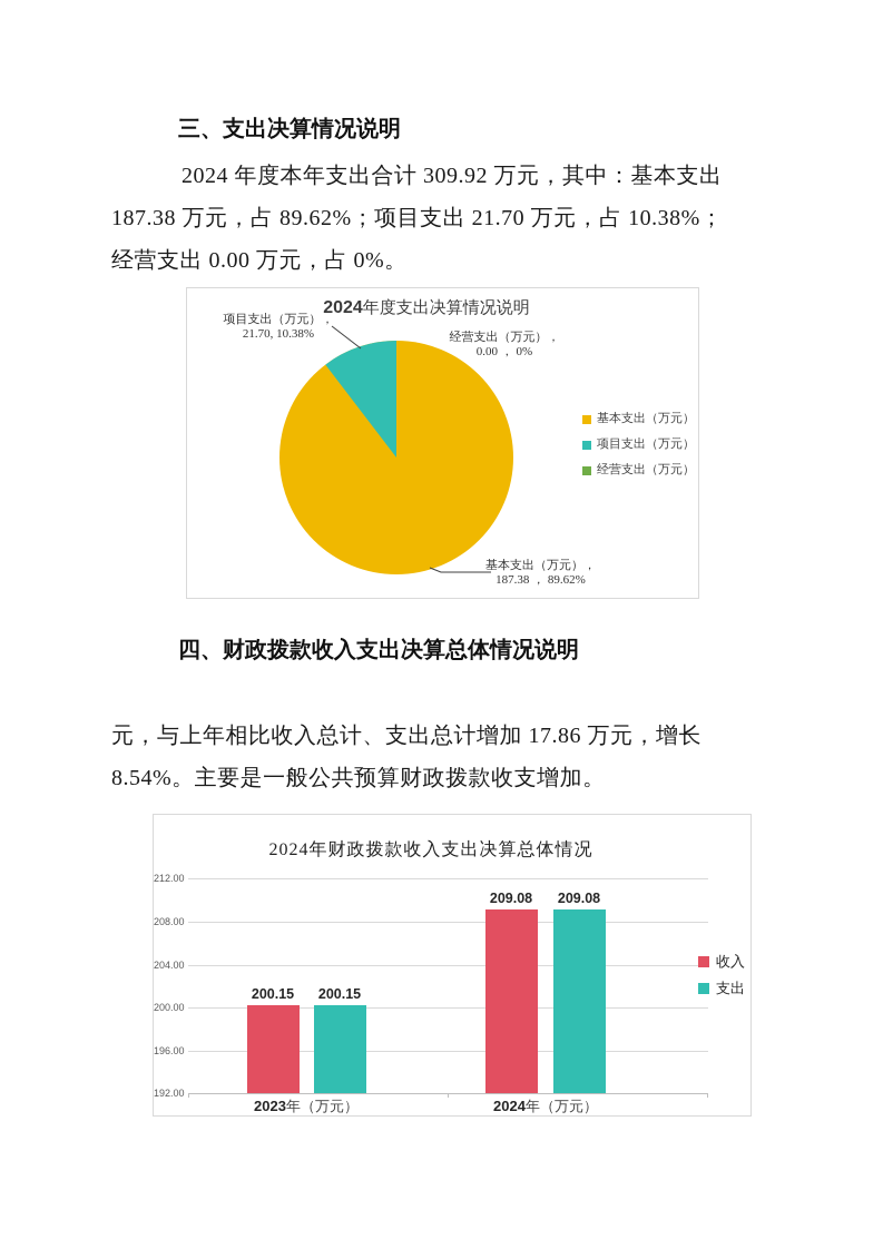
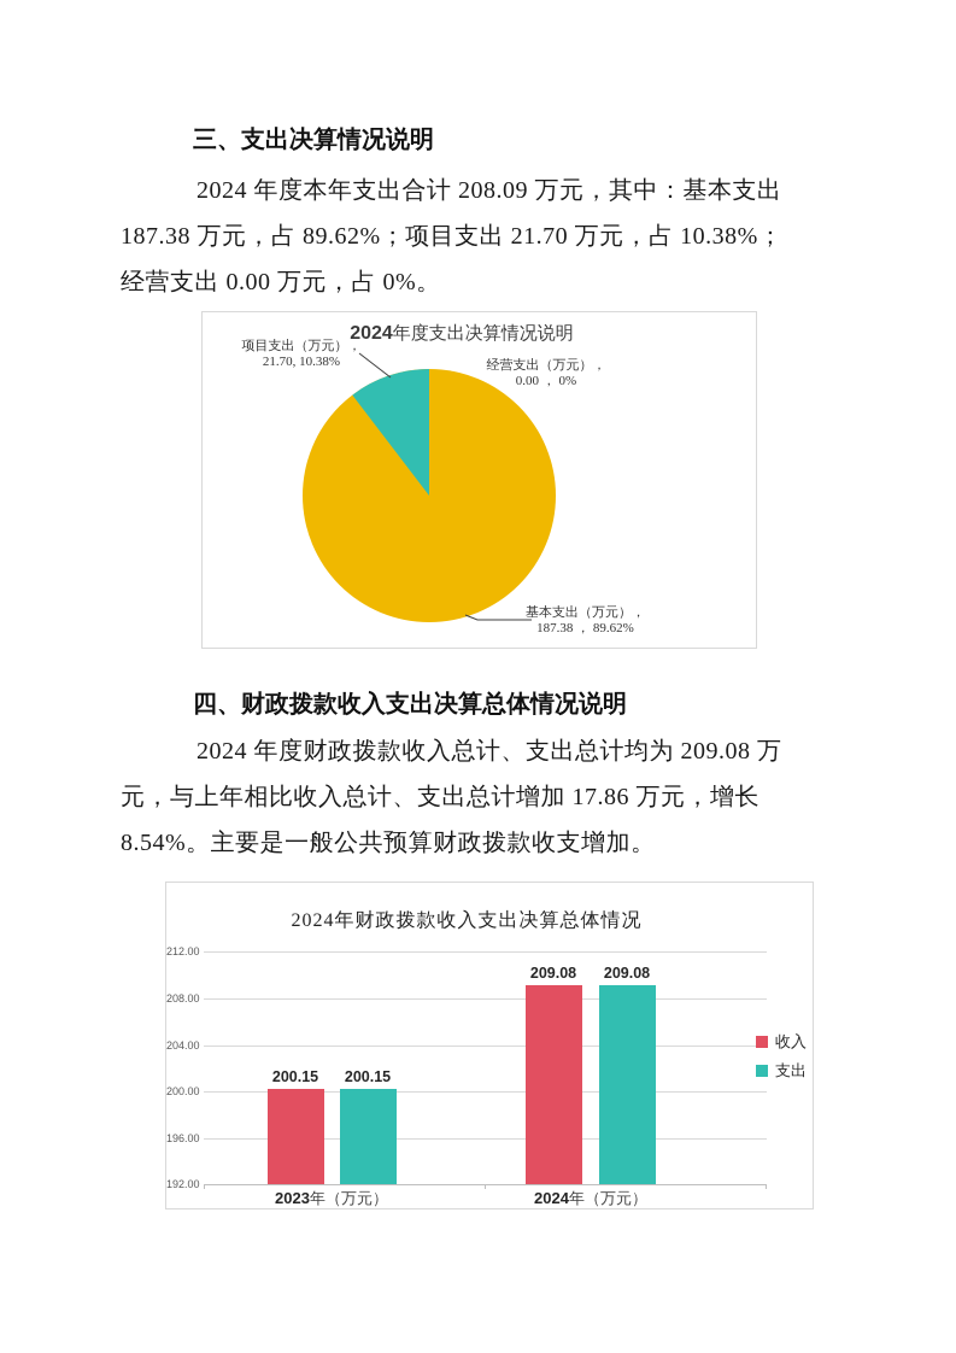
  三、支出决算情况说明
- 2024 年度本年支出合计 309.92 万元，其中：基本支出
+ 2024 年度本年支出合计 208.09 万元，其中：基本支出
  187.38 万元，占 89.62%；项目支出 21.70 万元，占 10.38%；
  经营支出 0.00 万元，占 0%。
  2024年度支出决算情况说明
  项目支出（万元），
  21.70, 10.38%
  经营支出（万元），
  0.00 ， 0%
  基本支出（万元），
  187.38 ， 89.62%
- 基本支出（万元）
- 项目支出（万元）
- 经营支出（万元）
  四、财政拨款收入支出决算总体情况说明
+ 2024 年度财政拨款收入总计、支出总计均为 209.08 万
  元，与上年相比收入总计、支出总计增加 17.86 万元，增长
  8.54%。主要是一般公共预算财政拨款收支增加。
  2024年财政拨款收入支出决算总体情况
  212.00
  208.00
  204.00
  200.00
  196.00
  192.00
  200.15
  200.15
  209.08
  209.08
  2023年（万元）
  2024年（万元）
  收入
  支出
